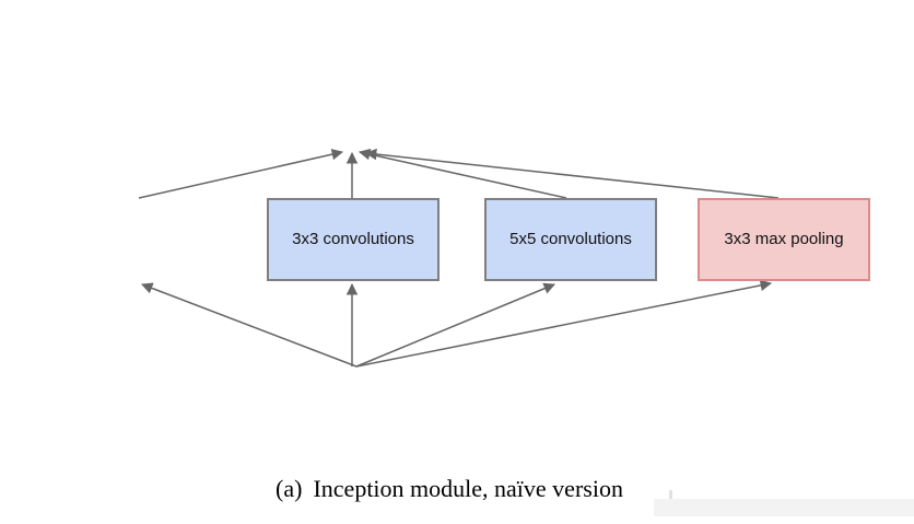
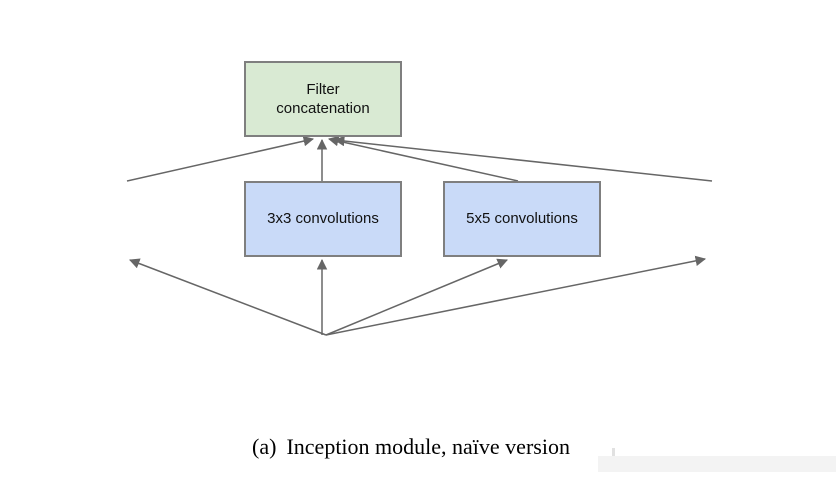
+ Filter
+ concatenation
  3x3 convolutions
  5x5 convolutions
- 3x3 max pooling
  (a) Inception module, naïve version
